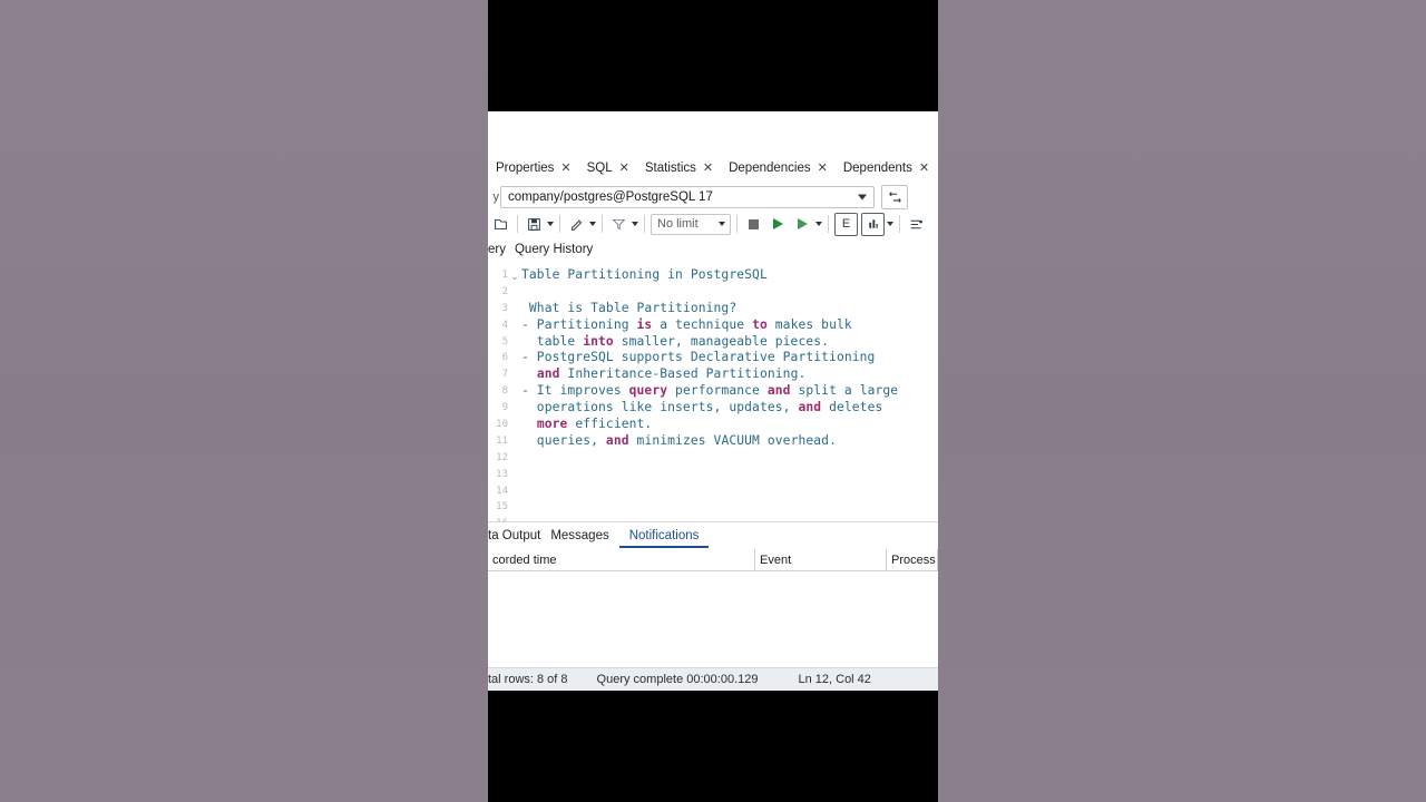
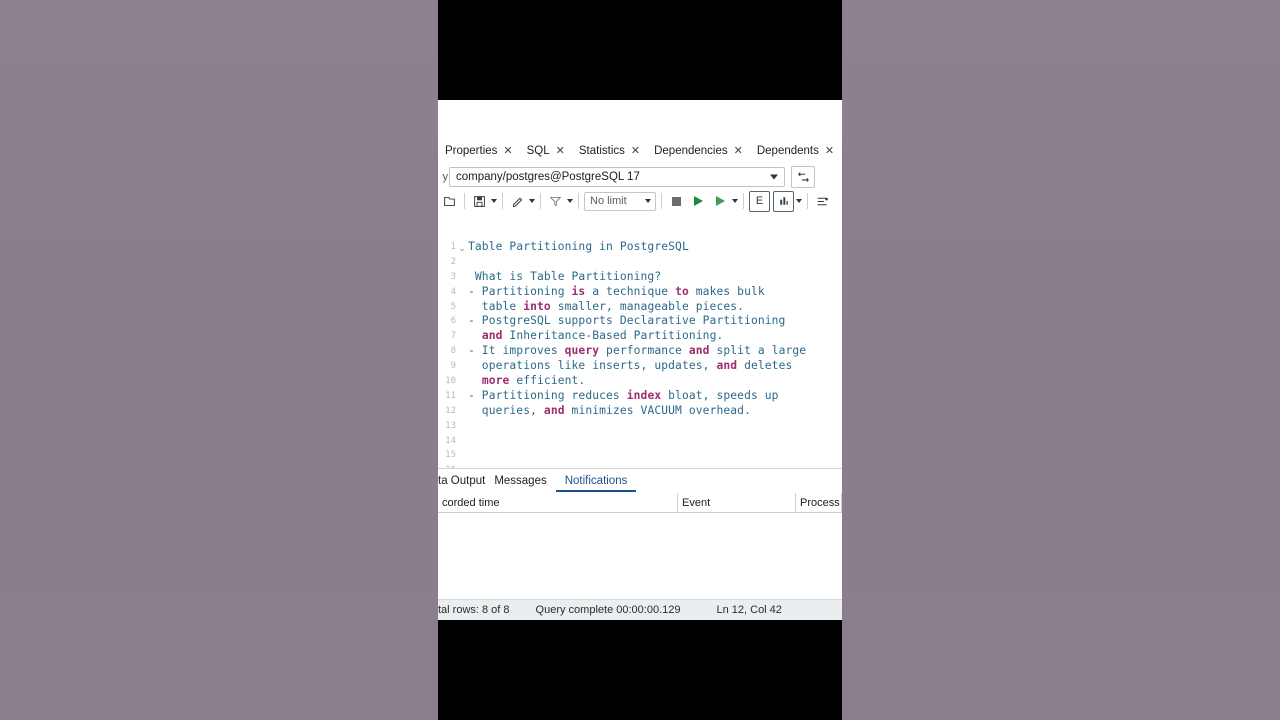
  Properties
  ✕
  SQL
  ✕
  Statistics
  ✕
  Dependencies
  ✕
  Dependents
  ✕
  y
  company/postgres@PostgreSQL 17
  No limit
  E
- ery
- Query History
  1
  2
  3
  4
  5
  6
  7
  8
  9
  10
  11
  12
  13
  14
  15
  ⌄
  Table Partitioning in PostgreSQL
  What is Table Partitioning?
  - Partitioning is a technique to makes bulk
  table into smaller, manageable pieces.
  - PostgreSQL supports Declarative Partitioning
  and Inheritance-Based Partitioning.
  - It improves query performance and split a large
  operations like inserts, updates, and deletes
  more efficient.
+ - Partitioning reduces index bloat, speeds up
  queries, and minimizes VACUUM overhead.
  ta Output
  Messages
  Notifications
  corded time
  Event
  Process
  tal rows: 8 of 8
  Query complete 00:00:00.129
  Ln 12, Col 42
